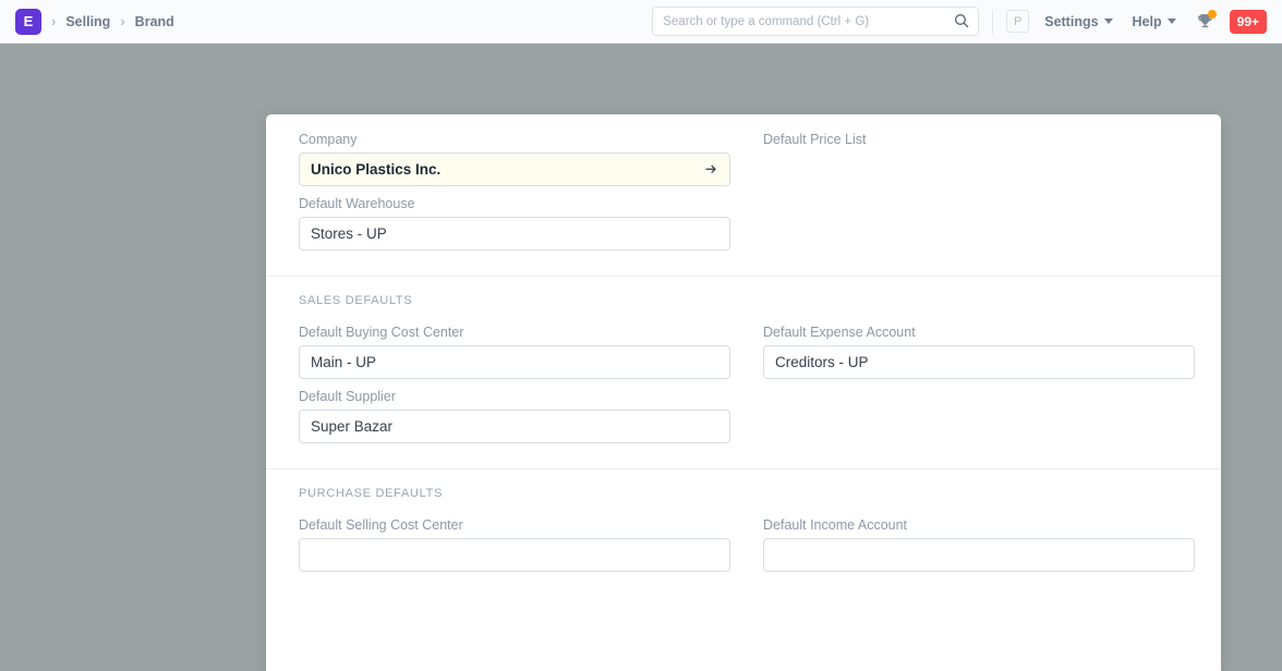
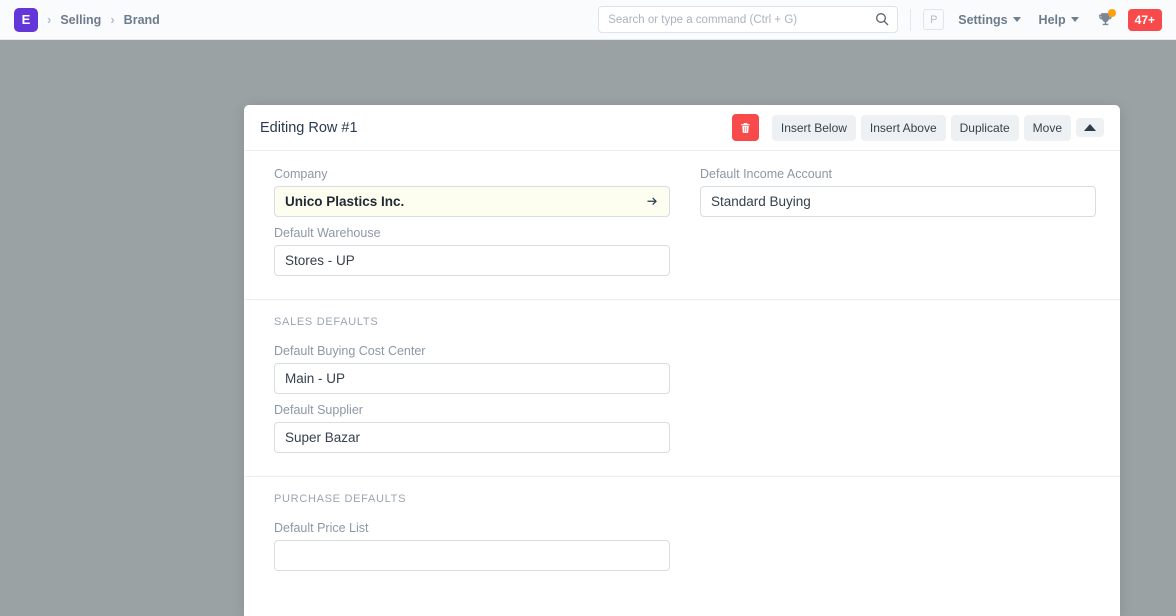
  E
  ›
  Selling
  ›
  Brand
  Search or type a command (Ctrl + G)
  P
  Settings
  Help
- 99+
+ 47+
+ Editing Row #1
+ Insert Below
+ Insert Above
+ Duplicate
+ Move
  Company
  Unico Plastics Inc.
  Default Warehouse
  Stores - UP
- Default Price List
+ Default Income Account
+ Standard Buying
  SALES DEFAULTS
  Default Buying Cost Center
  Main - UP
  Default Supplier
  Super Bazar
- Default Expense Account
- Creditors - UP
  PURCHASE DEFAULTS
- Default Selling Cost Center
- Default Income Account
+ Default Price List
